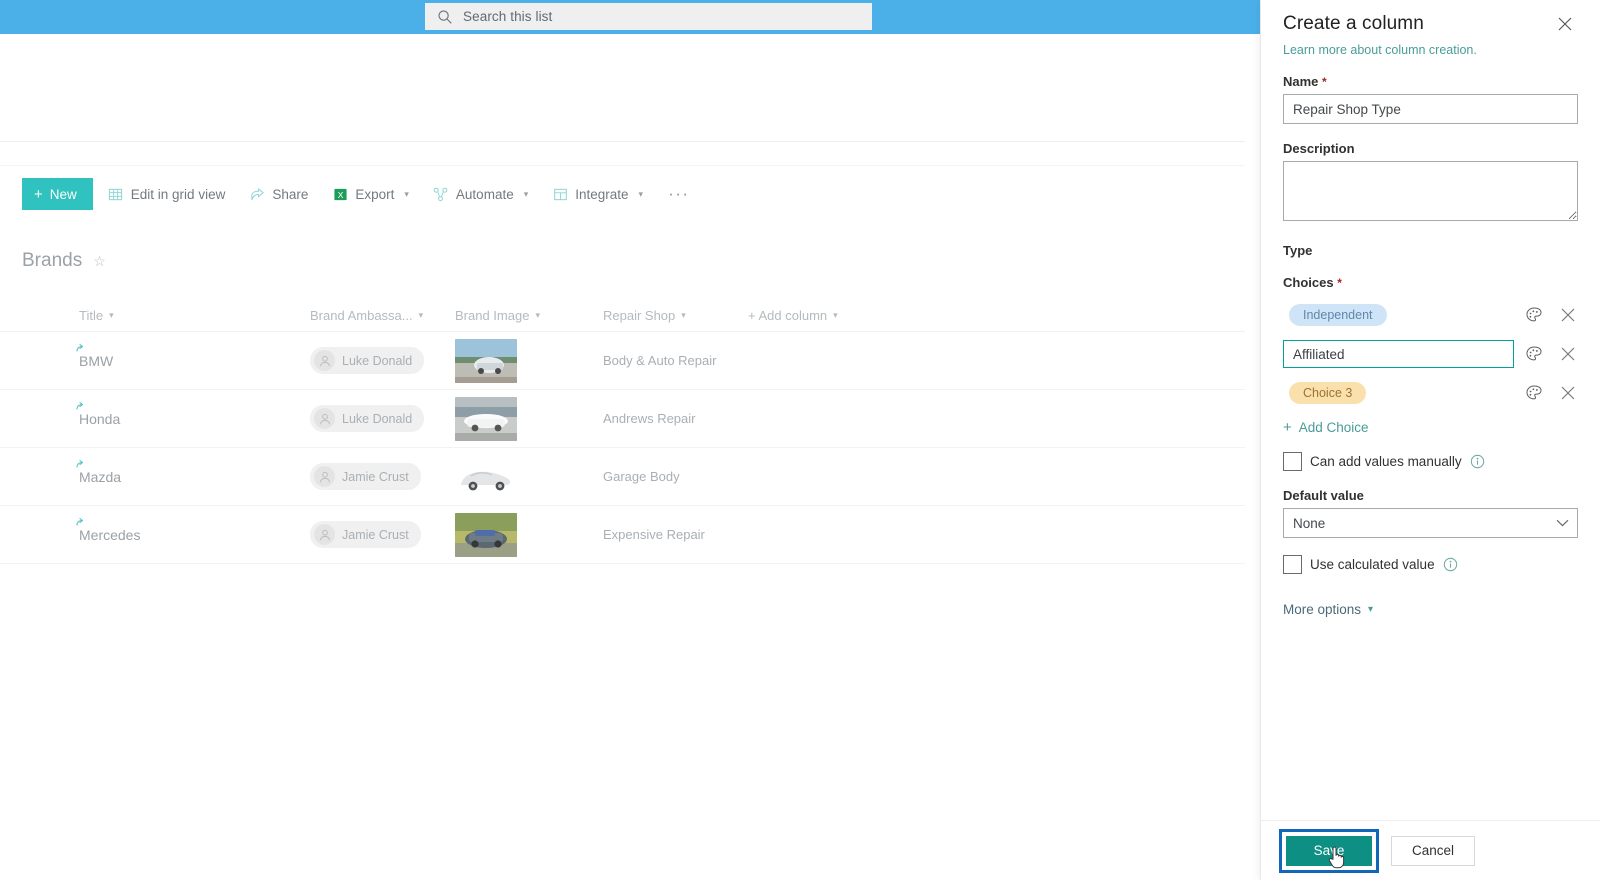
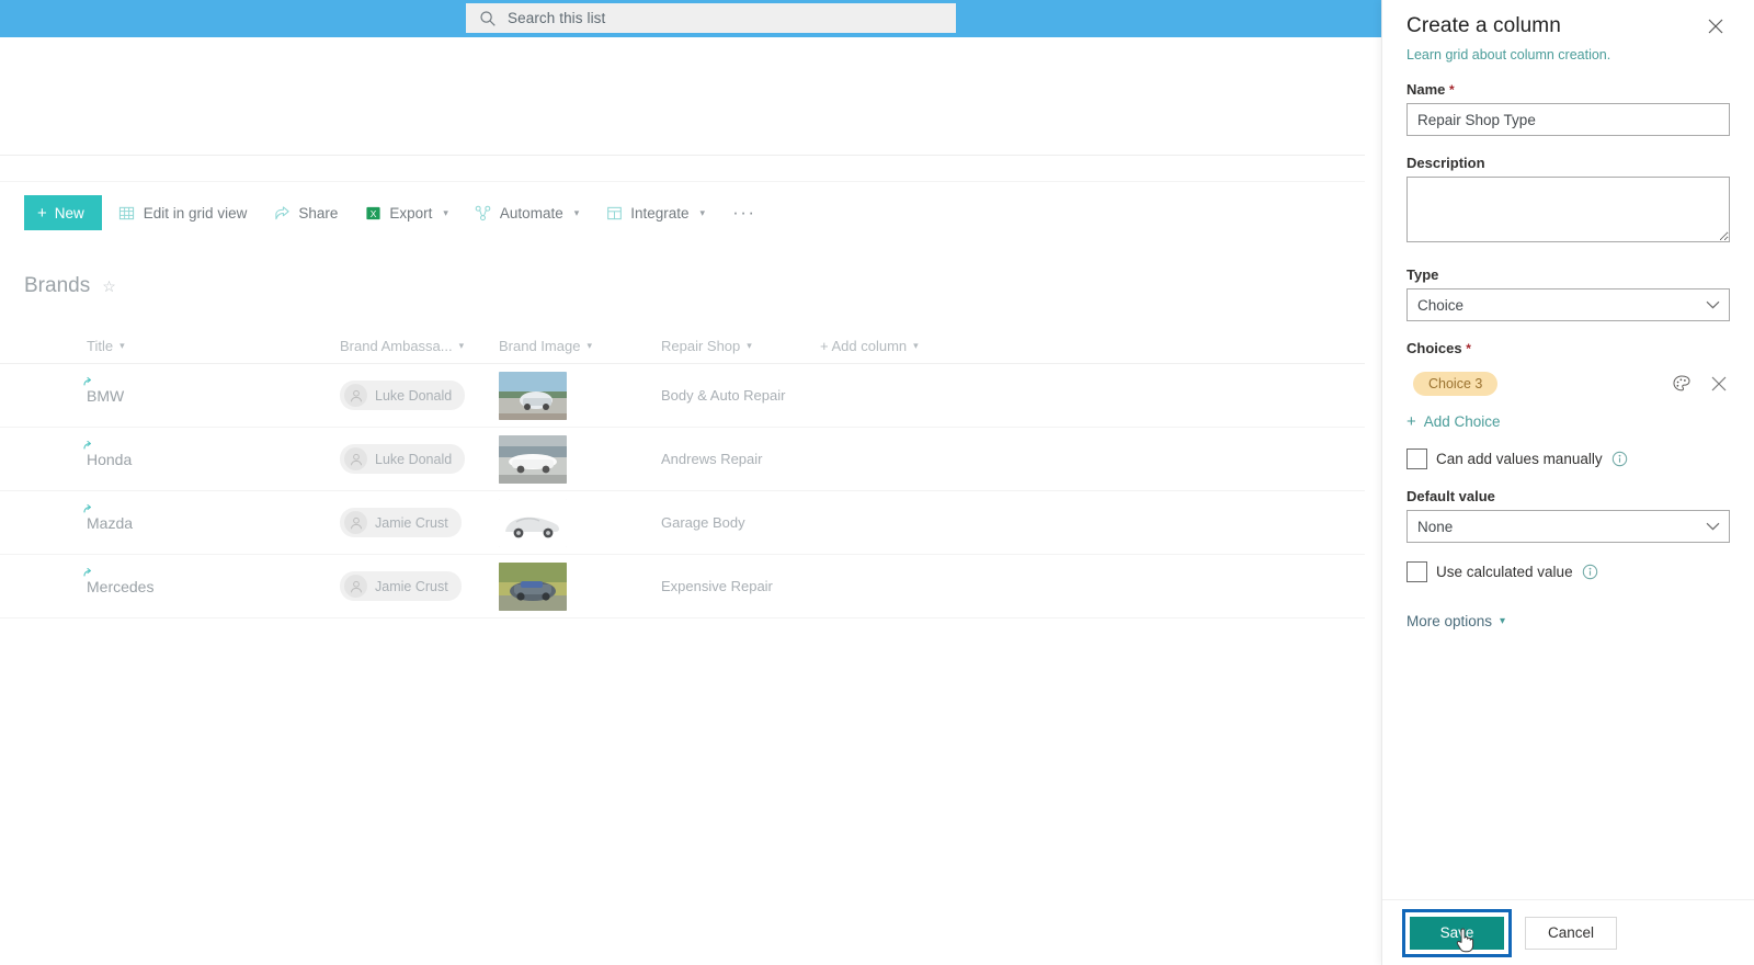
  Search this list
  +
  New
  Edit in grid view
  Share
  X
  Export
  ▾
  Automate
  ▾
  Integrate
  ▾
  ···
  Brands
  ☆
  Title
  ▾
  Brand Ambassa...
  ▾
  Brand Image
  ▾
  Repair Shop
  ▾
  + Add column
  ▾
  BMW
  Luke Donald
  Body & Auto Repair
  Honda
  Luke Donald
  Andrews Repair
  Mazda
  Jamie Crust
  Garage Body
  Mercedes
  Jamie Crust
  Expensive Repair
  Create a column
- Learn more about column creation.
+ Learn grid about column creation.
  Name *
  Repair Shop Type
  Description
  Type
+ Choice
  Choices *
- Independent
- Affiliated
  Choice 3
  +
  Add Choice
  Can add values manually
  Default value
  None
  Use calculated value
  More options
  ▾
  Sae
  Cancel
